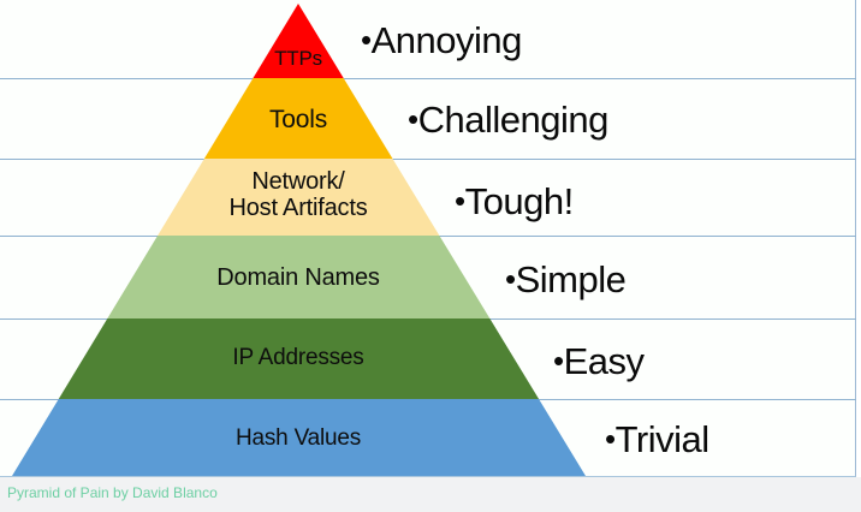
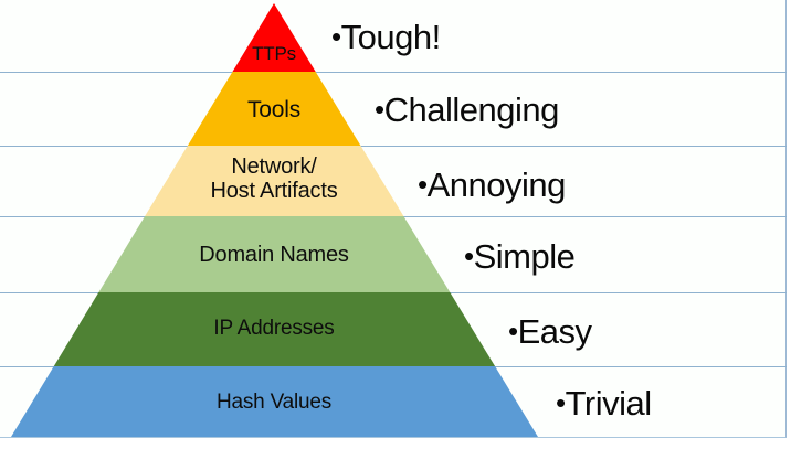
  TTPs
  Tools
  Network/
  Host Artifacts
  Domain Names
  IP Addresses
  Hash Values
- •Annoying
+ •Tough!
  •Challenging
- •Tough!
+ •Annoying
  •Simple
  •Easy
  •Trivial
- Pyramid of Pain by David Blanco
